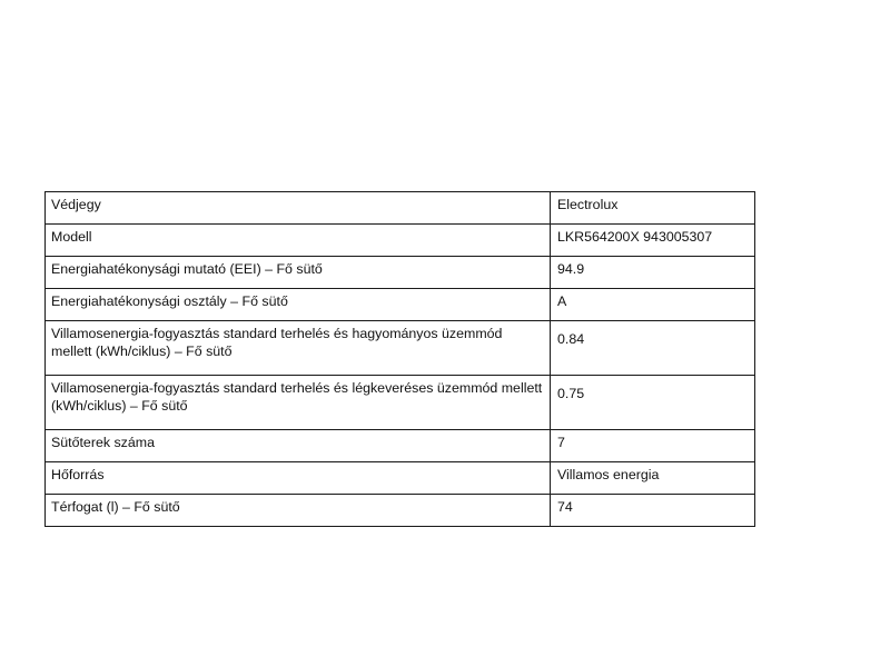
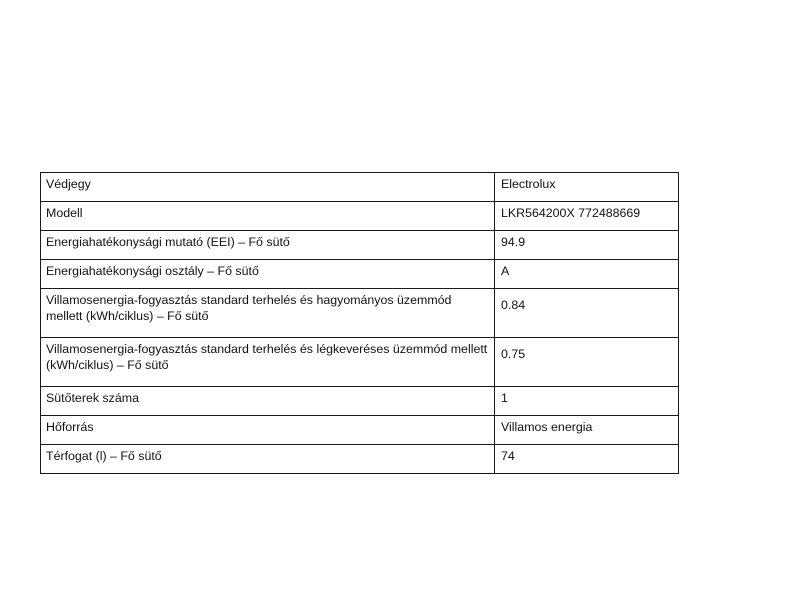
  Védjegy	Electrolux
- Modell	LKR564200X 943005307
+ Modell	LKR564200X 772488669
  Energiahatékonysági mutató (EEI) – Fő sütő	94.9
  Energiahatékonysági osztály – Fő sütő	A
  Villamosenergia-fogyasztás standard terhelés és hagyományos üzemmód mellett (kWh/ciklus) – Fő sütő	0.84
  Villamosenergia-fogyasztás standard terhelés és légkeveréses üzemmód mellett (kWh/ciklus) – Fő sütő	0.75
- Sütőterek száma	7
+ Sütőterek száma	1
  Hőforrás	Villamos energia
  Térfogat (l) – Fő sütő	74
